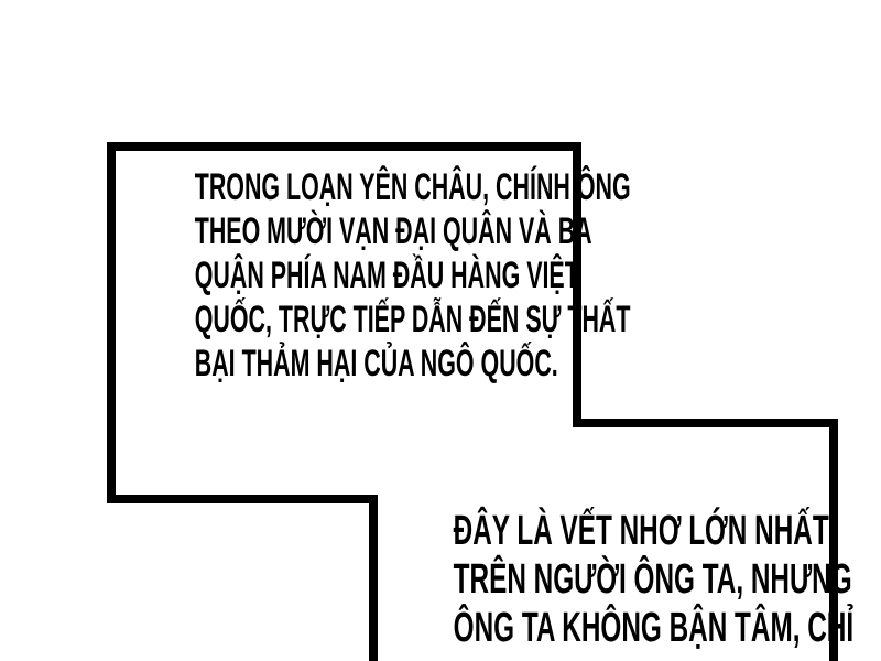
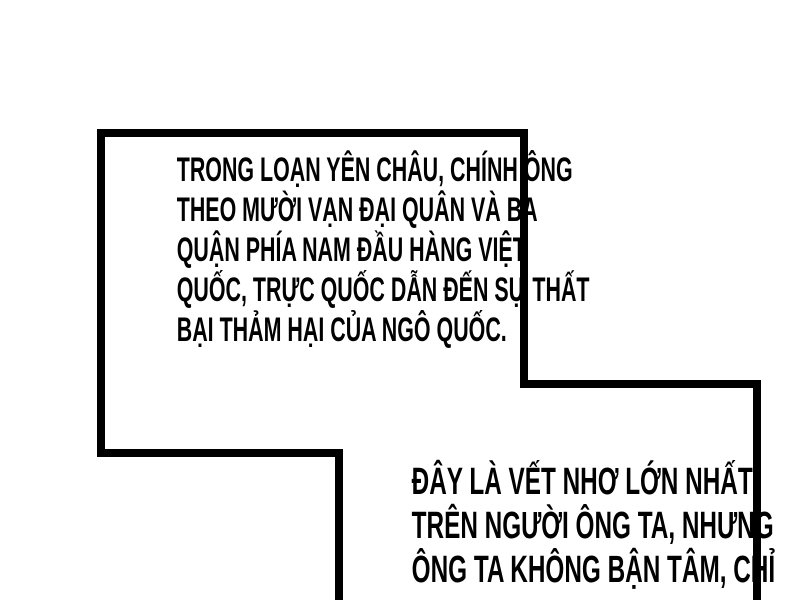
  TRONG LOẠN YÊN CHÂU, CHÍNH ÔNG
  THEO MƯỜI VẠN ĐẠI QUÂN VÀ BA
  QUẬN PHÍA NAM ĐẦU HÀNG VIỆT
- QUỐC, TRỰC TIẾP DẪN ĐẾN SỰ THẤT
+ QUỐC, TRỰC QUỐC DẪN ĐẾN SỰ THẤT
  BẠI THẢM HẠI CỦA NGÔ QUỐC.
  ĐÂY LÀ VẾT NHƠ LỚN NHẤT
  TRÊN NGƯỜI ÔNG TA, NHƯNG
  ÔNG TA KHÔNG BẬN TÂM, CHỈ
